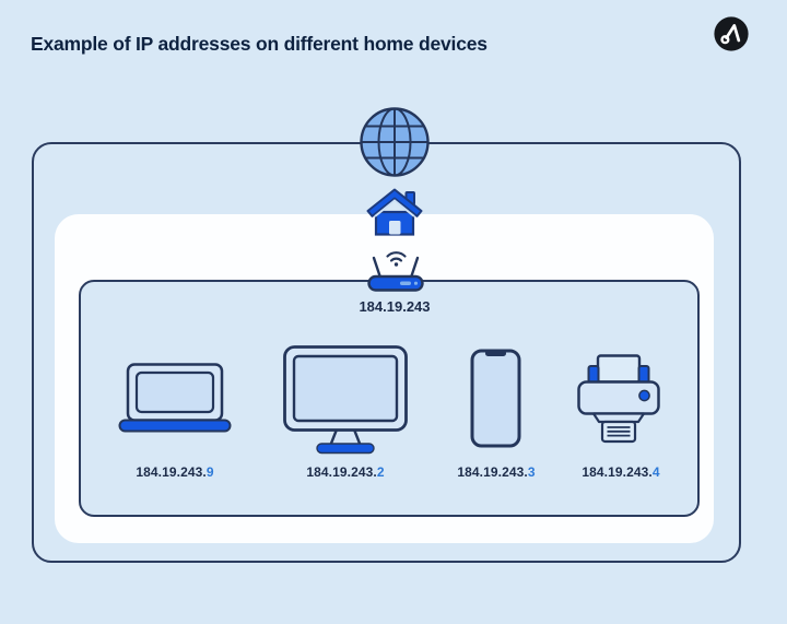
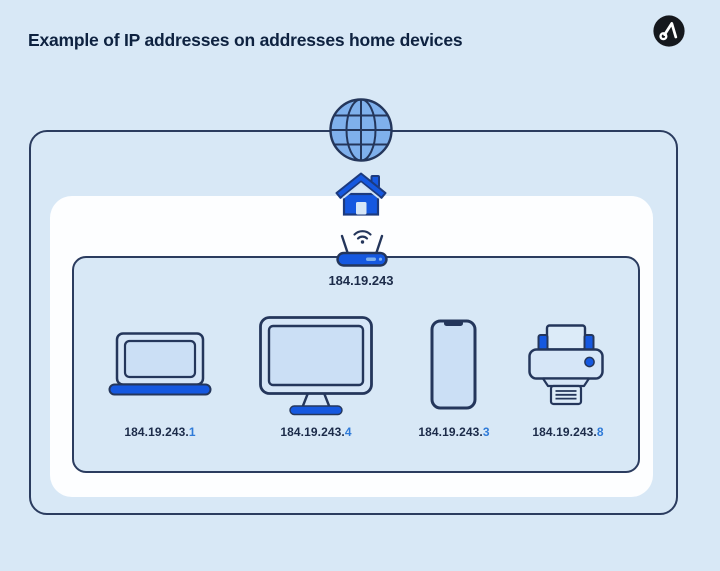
- Example of IP addresses on different home devices
+ Example of IP addresses on addresses home devices
  184.19.243
- 184.19.243.9
+ 184.19.243.1
- 184.19.243.2
+ 184.19.243.4
  184.19.243.3
- 184.19.243.4
+ 184.19.243.8
